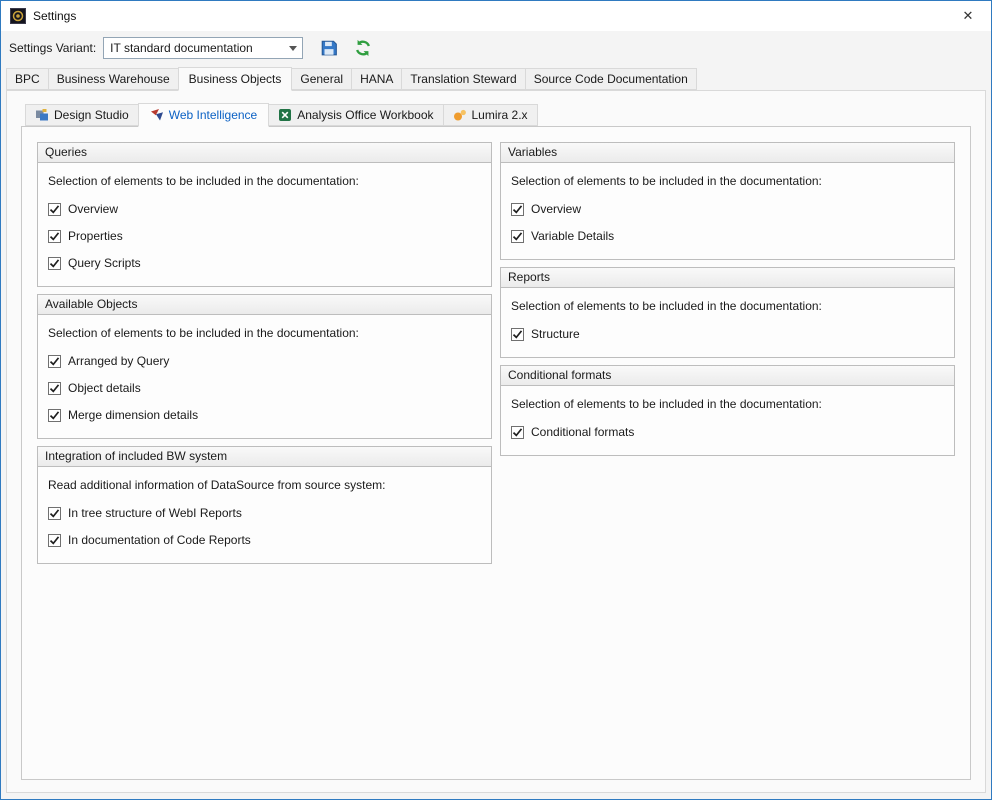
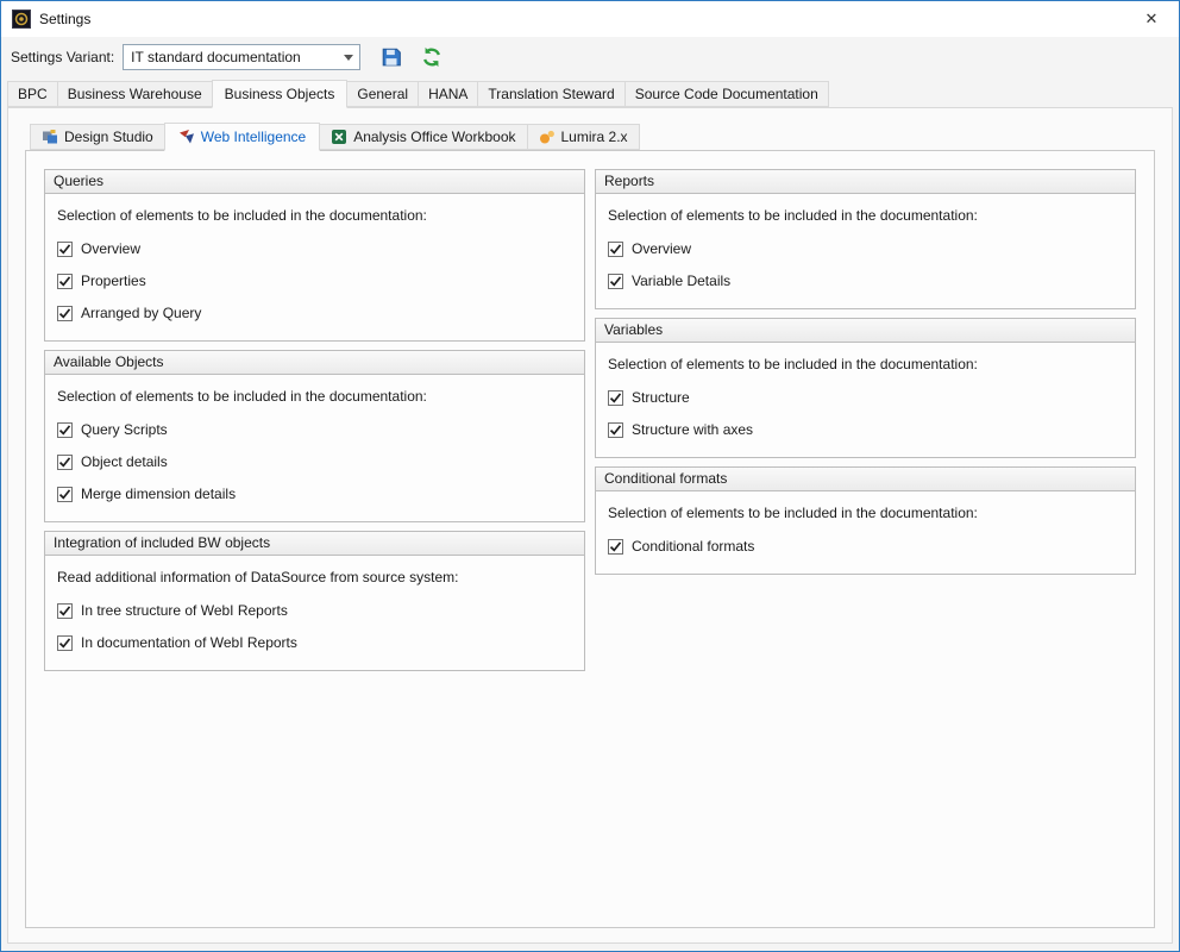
  Settings
  ✕
  Settings Variant:
  IT standard documentation
  BPC
  Business Warehouse
  Business Objects
  General
  HANA
  Translation Steward
  Source Code Documentation
  Design Studio
  Web Intelligence
  Analysis Office Workbook
  Lumira 2.x
  Queries
  Selection of elements to be included in the documentation:
  Overview
  Properties
- Query Scripts
+ Arranged by Query
  Available Objects
  Selection of elements to be included in the documentation:
- Arranged by Query
+ Query Scripts
  Object details
  Merge dimension details
- Integration of included BW system
+ Integration of included BW objects
  Read additional information of DataSource from source system:
  In tree structure of WebI Reports
- In documentation of Code Reports
+ In documentation of WebI Reports
- Variables
+ Reports
  Selection of elements to be included in the documentation:
  Overview
  Variable Details
- Reports
+ Variables
  Selection of elements to be included in the documentation:
  Structure
+ Structure with axes
  Conditional formats
  Selection of elements to be included in the documentation:
  Conditional formats
